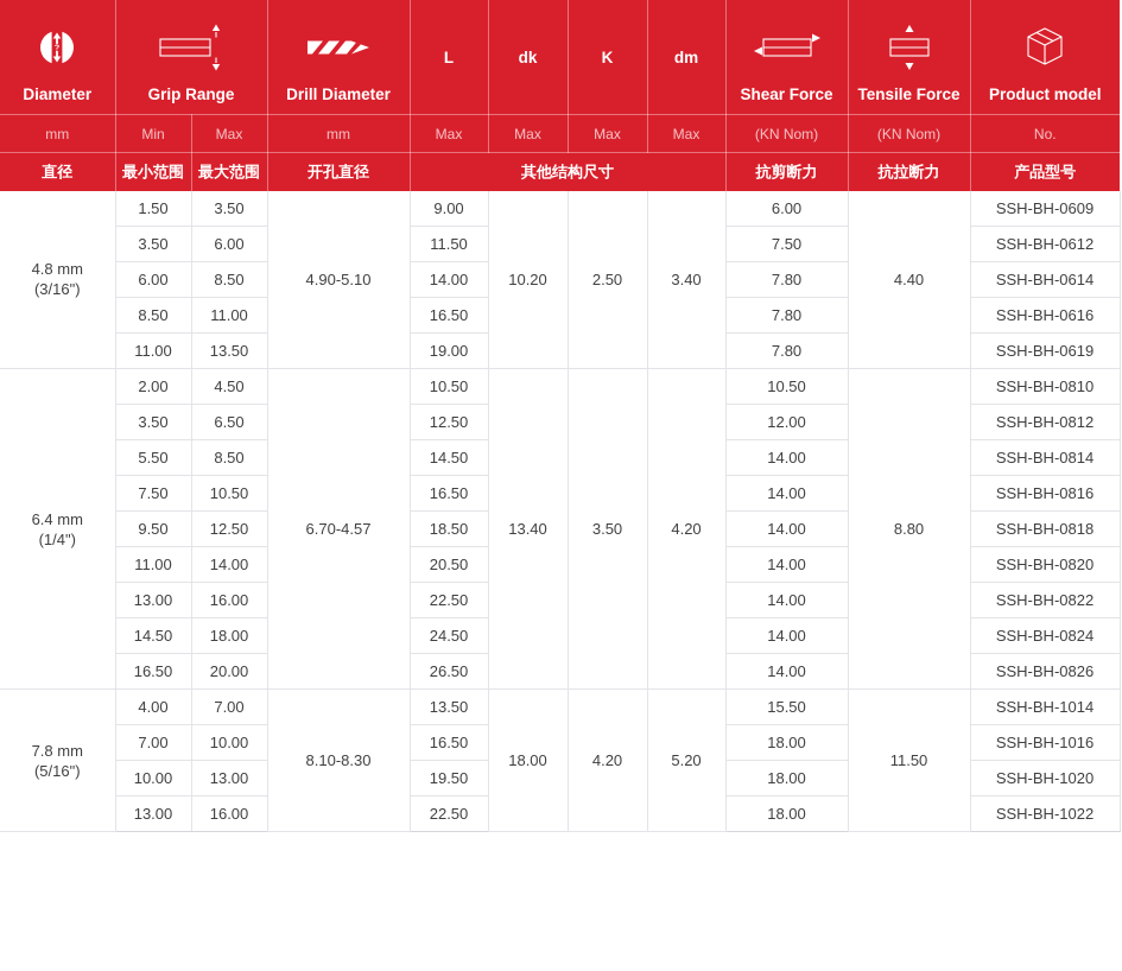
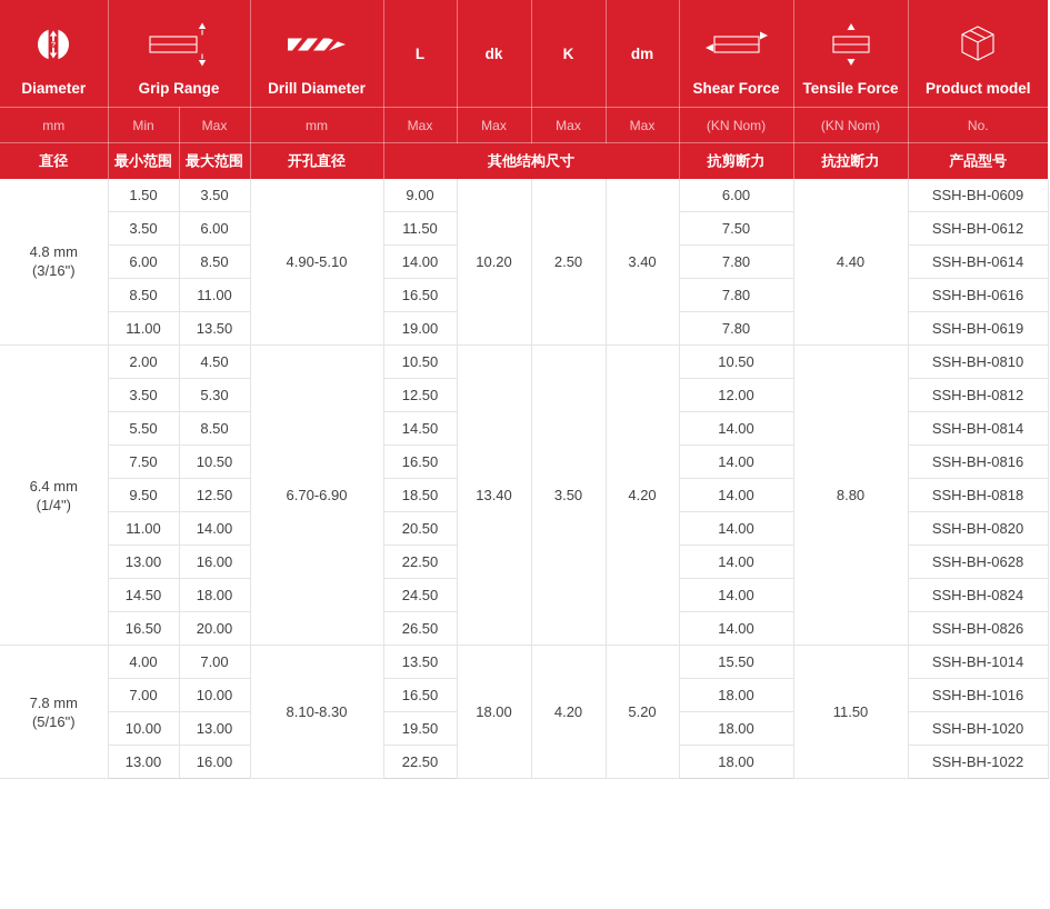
  Diameter	Grip Range	Drill Diameter	L	dk	K	dm	Shear Force	Tensile Force	Product model
  mm	Min	Max	mm	Max	Max	Max	Max	(KN Nom)	(KN Nom)	No.
  直径	最小范围	最大范围	开孔直径	其他结构尺寸	抗剪断力	抗拉断力	产品型号
  4.8 mm(3/16")	1.50	3.50	4.90-5.10	9.00	10.20	2.50	3.40	6.00	4.40	SSH-BH-0609
  3.50	6.00	11.50	7.50	SSH-BH-0612
  6.00	8.50	14.00	7.80	SSH-BH-0614
  8.50	11.00	16.50	7.80	SSH-BH-0616
  11.00	13.50	19.00	7.80	SSH-BH-0619
- 6.4 mm(1/4")	2.00	4.50	6.70-4.57	10.50	13.40	3.50	4.20	10.50	8.80	SSH-BH-0810
+ 6.4 mm(1/4")	2.00	4.50	6.70-6.90	10.50	13.40	3.50	4.20	10.50	8.80	SSH-BH-0810
- 3.50	6.50	12.50	12.00	SSH-BH-0812
+ 3.50	5.30	12.50	12.00	SSH-BH-0812
  5.50	8.50	14.50	14.00	SSH-BH-0814
  7.50	10.50	16.50	14.00	SSH-BH-0816
  9.50	12.50	18.50	14.00	SSH-BH-0818
  11.00	14.00	20.50	14.00	SSH-BH-0820
- 13.00	16.00	22.50	14.00	SSH-BH-0822
+ 13.00	16.00	22.50	14.00	SSH-BH-0628
  14.50	18.00	24.50	14.00	SSH-BH-0824
  16.50	20.00	26.50	14.00	SSH-BH-0826
  7.8 mm(5/16")	4.00	7.00	8.10-8.30	13.50	18.00	4.20	5.20	15.50	11.50	SSH-BH-1014
  7.00	10.00	16.50	18.00	SSH-BH-1016
  10.00	13.00	19.50	18.00	SSH-BH-1020
  13.00	16.00	22.50	18.00	SSH-BH-1022
